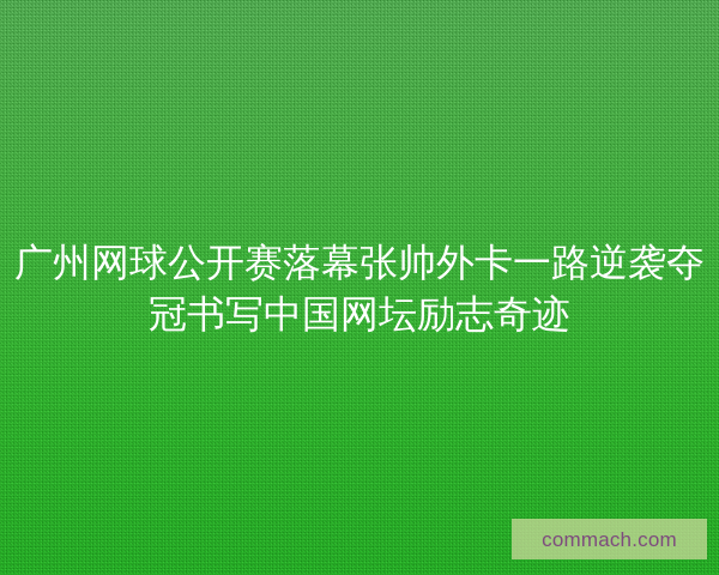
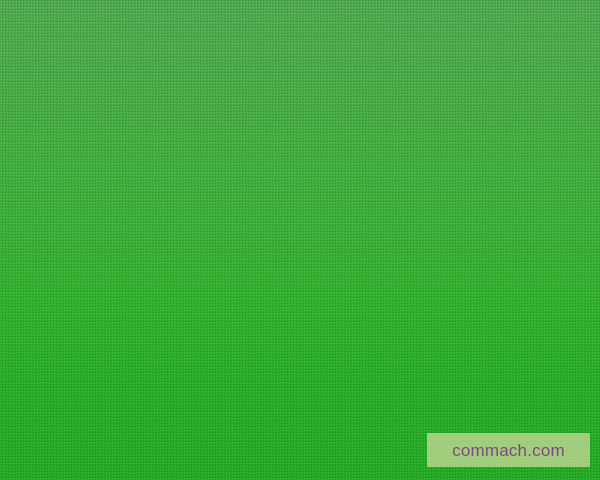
- 广州网球公开赛落幕张帅外卡一路逆袭夺
- 冠书写中国网坛励志奇迹
  commach.com
